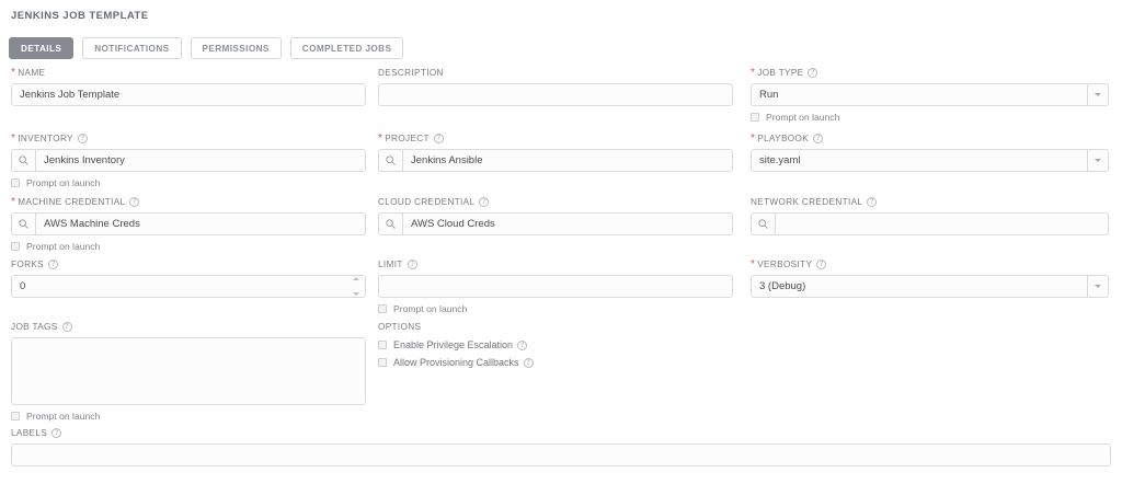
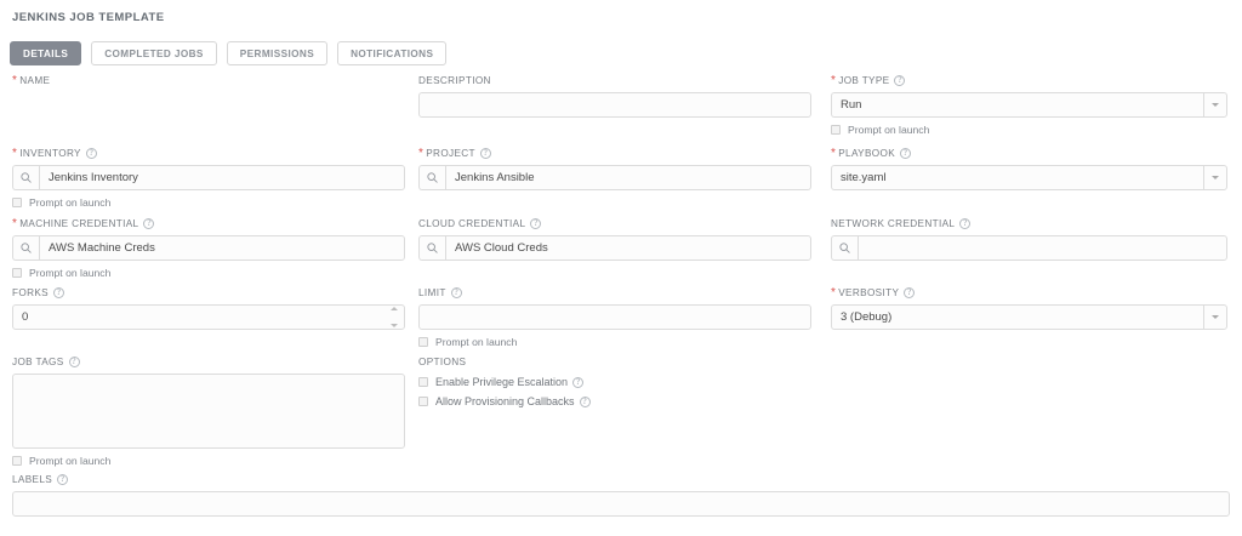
  JENKINS JOB TEMPLATE
  DETAILS
- NOTIFICATIONS
+ COMPLETED JOBS
  PERMISSIONS
- COMPLETED JOBS
+ NOTIFICATIONS
  *
  NAME
- Jenkins Job Template
  DESCRIPTION
  *
  JOB TYPE
  ?
  Run
  Prompt on launch
  *
  INVENTORY
  ?
  Jenkins Inventory
  Prompt on launch
  *
  PROJECT
  ?
  Jenkins Ansible
  *
  PLAYBOOK
  ?
  site.yaml
  *
  MACHINE CREDENTIAL
  ?
  AWS Machine Creds
  Prompt on launch
  CLOUD CREDENTIAL
  ?
  AWS Cloud Creds
  NETWORK CREDENTIAL
  ?
  FORKS
  ?
  0
  LIMIT
  ?
  Prompt on launch
  *
  VERBOSITY
  ?
  3 (Debug)
  JOB TAGS
  ?
  Prompt on launch
  OPTIONS
  Enable Privilege Escalation
  ?
  Allow Provisioning Callbacks
  ?
  LABELS
  ?
